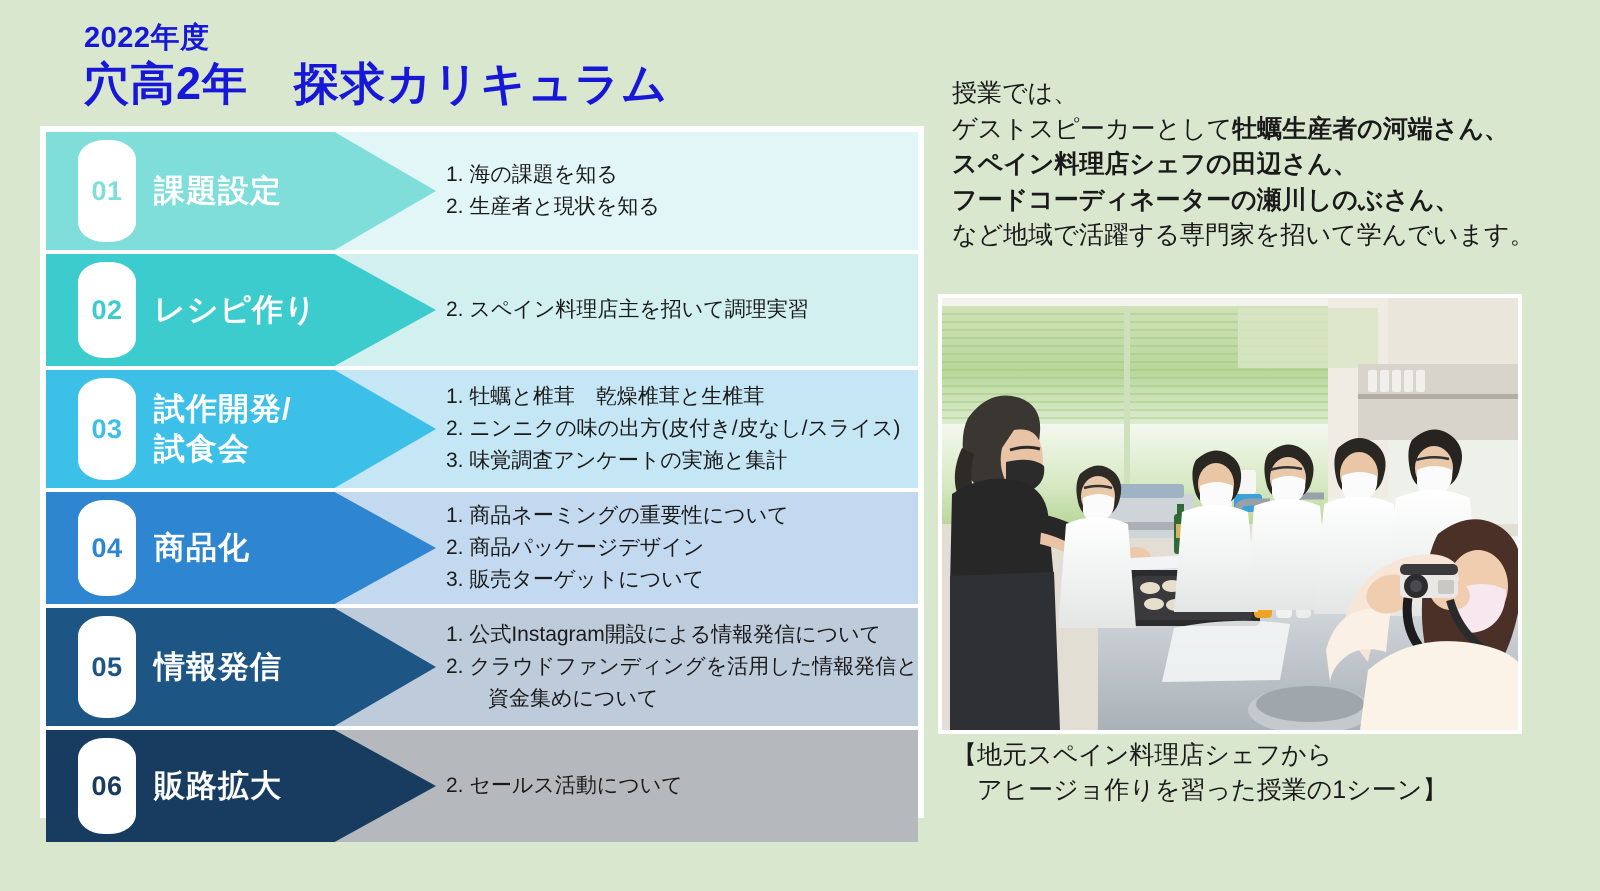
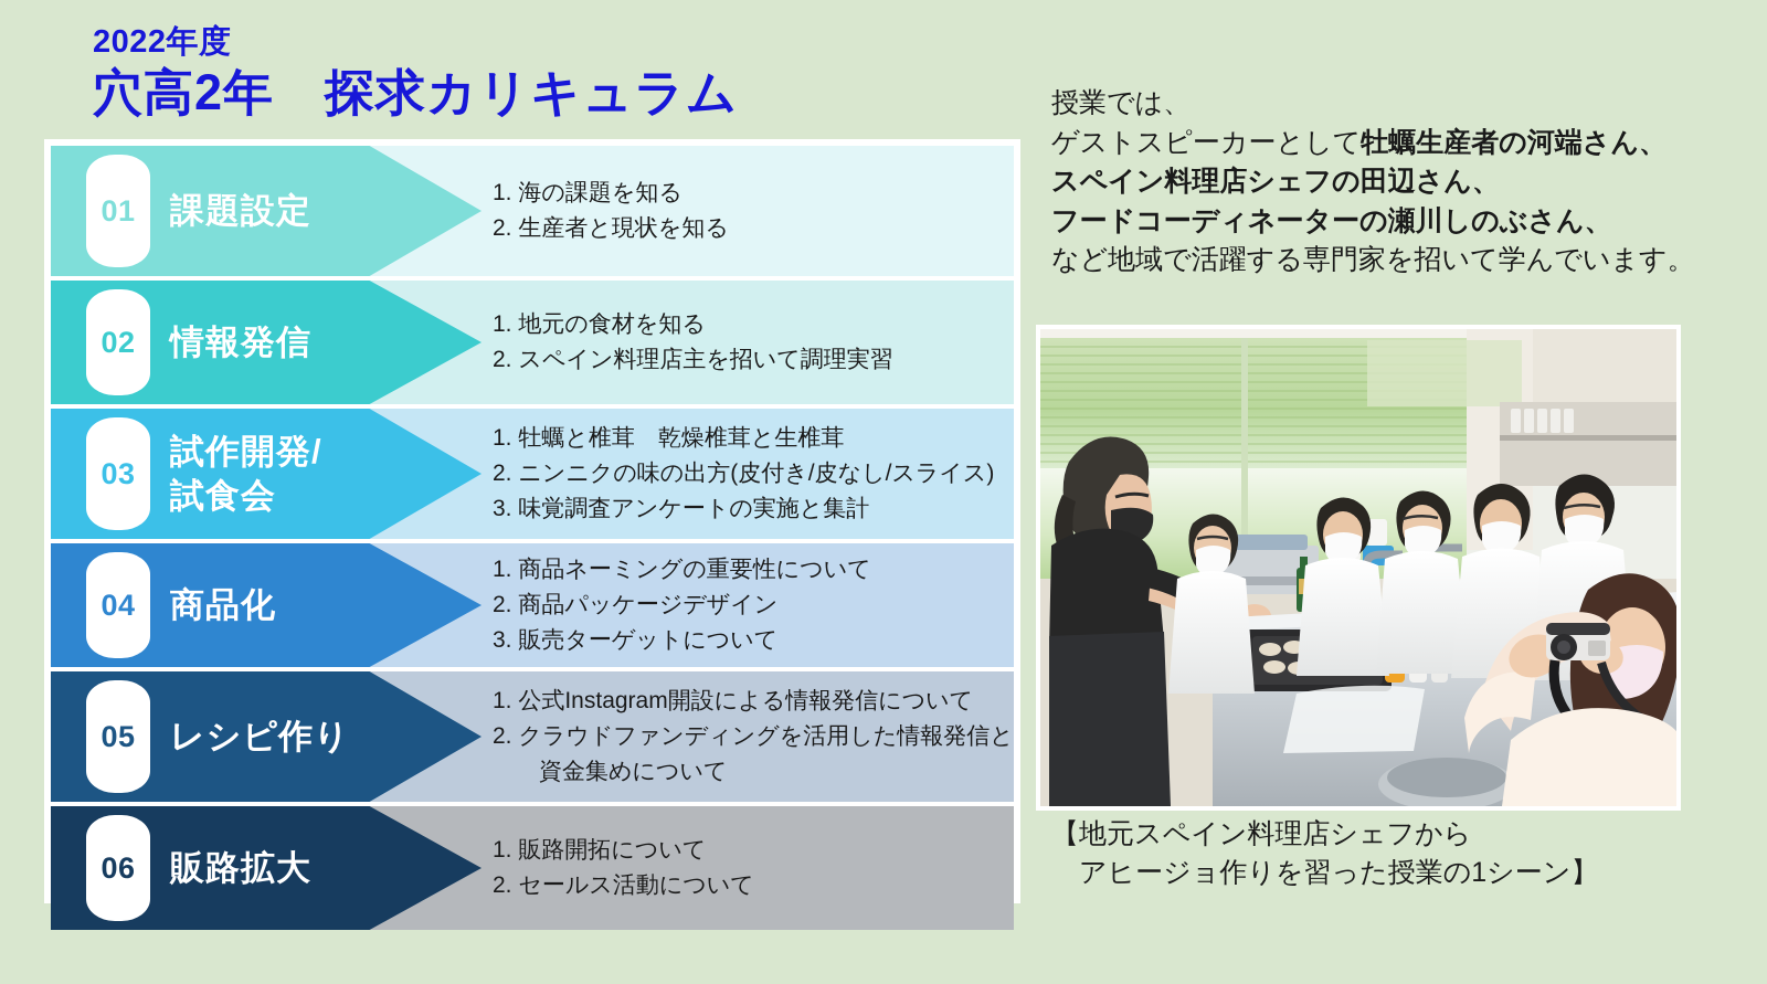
  2022年度
  穴高2年 探求カリキュラム
  01
  課題設定
  1. 海の課題を知る
  2. 生産者と現状を知る
  02
- レシピ作り
+ 情報発信
+ 1. 地元の食材を知る
  2. スペイン料理店主を招いて調理実習
  03
  試作開発/
  試食会
  1. 牡蠣と椎茸 乾燥椎茸と生椎茸
  2. ニンニクの味の出方(皮付き/皮なし/スライス)
  3. 味覚調査アンケートの実施と集計
  04
  商品化
  1. 商品ネーミングの重要性について
  2. 商品パッケージデザイン
  3. 販売ターゲットについて
  05
- 情報発信
+ レシピ作り
  1. 公式Instagram開設による情報発信について
  2. クラウドファンディングを活用した情報発信と
  資金集めについて
  06
  販路拡大
+ 1. 販路開拓について
  2. セールス活動について
  授業では、
  ゲストスピーカーとして牡蠣生産者の河端さん、
  スペイン料理店シェフの田辺さん、
  フードコーディネーターの瀬川しのぶさん、
  など地域で活躍する専門家を招いて学んでいます。
  【地元スペイン料理店シェフから
  アヒージョ作りを習った授業の1シーン】
